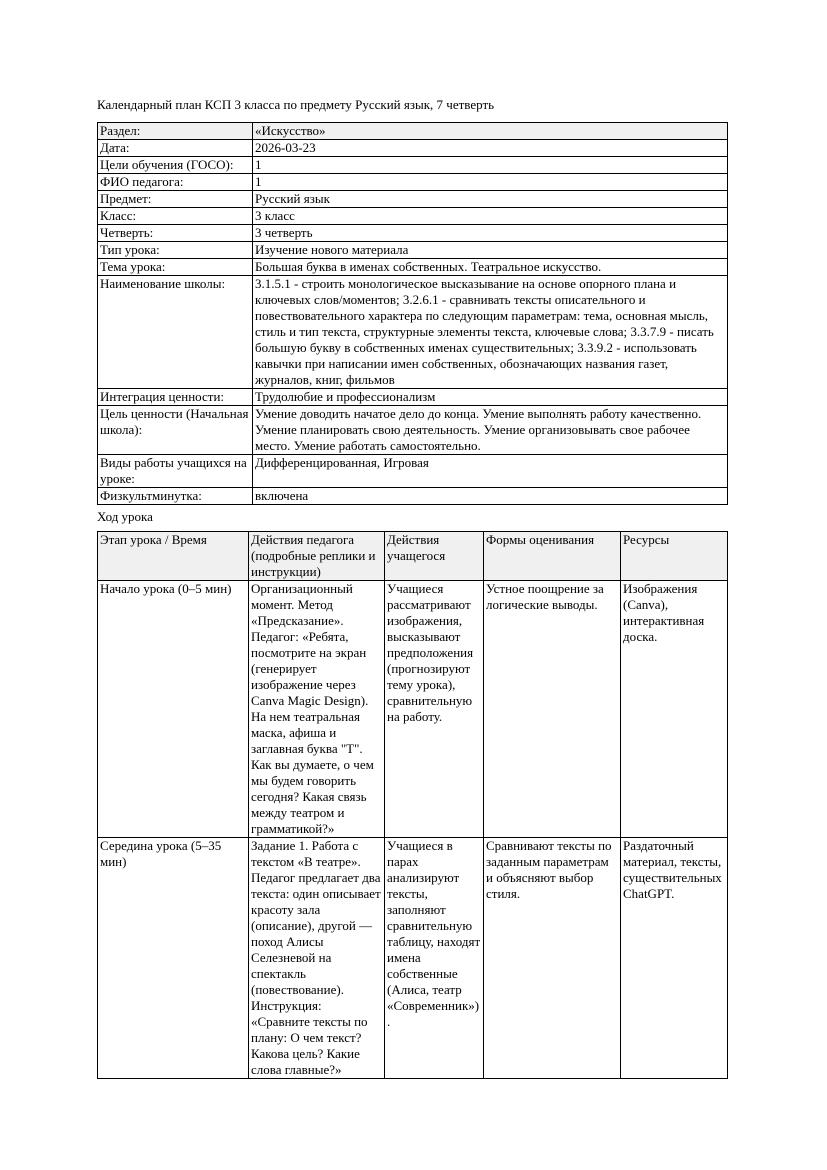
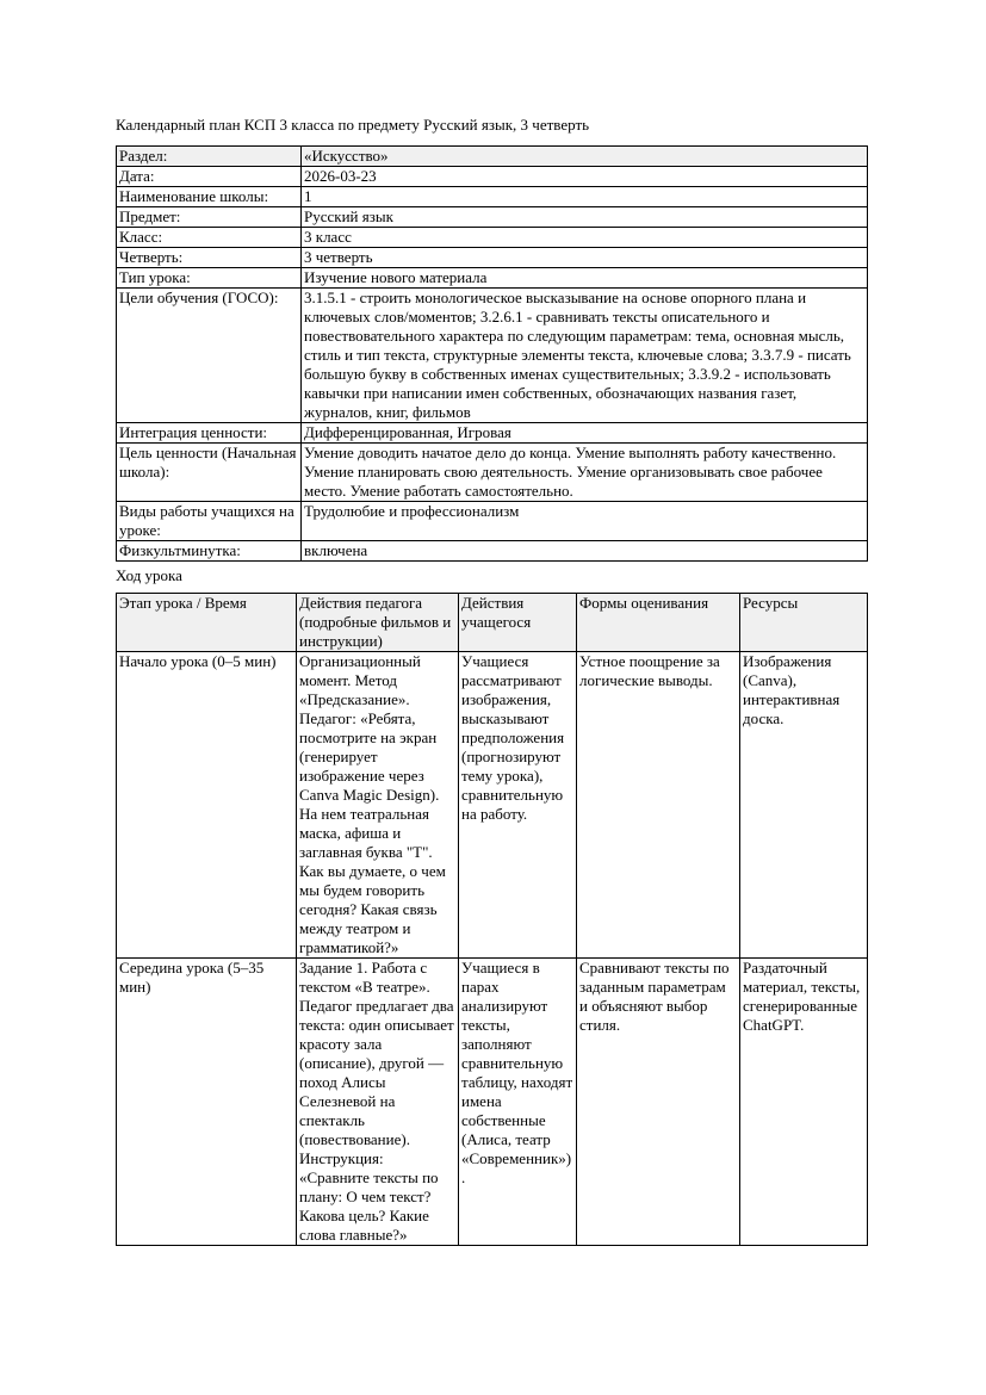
- Календарный план КСП 3 класса по предмету Русский язык, 7 четверть
+ Календарный план КСП 3 класса по предмету Русский язык, 3 четверть
  Раздел:	«Искусство»
  Дата:	2026-03-23
- Цели обучения (ГОСО):	1
+ Наименование школы:	1
- ФИО педагога:	1
  Предмет:	Русский язык
  Класс:	3 класс
  Четверть:	3 четверть
  Тип урока:	Изучение нового материала
- Тема урока:	Большая буква в именах собственных. Театральное искусство.
- Наименование школы:	3.1.5.1 - строить монологическое высказывание на основе опорного плана и ключевых слов/моментов; 3.2.6.1 - сравнивать тексты описательного и повествовательного характера по следующим параметрам: тема, основная мысль, стиль и тип текста, структурные элементы текста, ключевые слова; 3.3.7.9 - писать большую букву в собственных именах существительных; 3.3.9.2 - использовать кавычки при написании имен собственных, обозначающих названия газет, журналов, книг, фильмов
+ Цели обучения (ГОСО):	3.1.5.1 - строить монологическое высказывание на основе опорного плана и ключевых слов/моментов; 3.2.6.1 - сравнивать тексты описательного и повествовательного характера по следующим параметрам: тема, основная мысль, стиль и тип текста, структурные элементы текста, ключевые слова; 3.3.7.9 - писать большую букву в собственных именах существительных; 3.3.9.2 - использовать кавычки при написании имен собственных, обозначающих названия газет, журналов, книг, фильмов
- Интеграция ценности:	Трудолюбие и профессионализм
+ Интеграция ценности:	Дифференцированная, Игровая
  Цель ценности (Начальная школа):	Умение доводить начатое дело до конца. Умение выполнять работу качественно. Умение планировать свою деятельность. Умение организовывать свое рабочее место. Умение работать самостоятельно.
- Виды работы учащихся на уроке:	Дифференцированная, Игровая
+ Виды работы учащихся на уроке:	Трудолюбие и профессионализм
  Физкультминутка:	включена
  Ход урока
- Этап урока / Время	Действия педагога (подробные реплики и инструкции)	Действия учащегося	Формы оценивания	Ресурсы
+ Этап урока / Время	Действия педагога (подробные фильмов и инструкции)	Действия учащегося	Формы оценивания	Ресурсы
  Начало урока (0–5 мин)	Организационный момент. Метод «Предсказание». Педагог: «Ребята, посмотрите на экран (генерирует изображение через Canva Magic Design). На нем театральная маска, афиша и заглавная буква "Т". Как вы думаете, о чем мы будем говорить сегодня? Какая связь между театром и грамматикой?»	Учащиеся рассматривают изображения, высказывают предположения (прогнозируют тему урока), сравнительную на работу.	Устное поощрение за логические выводы.	Изображения (Canva), интерактивная доска.
- Середина урока (5–35 мин)	Задание 1. Работа с текстом «В театре». Педагог предлагает два текста: один описывает красоту зала (описание), другой — поход Алисы Селезневой на спектакль (повествование). Инструкция: «Сравните тексты по плану: О чем текст? Какова цель? Какие слова главные?»	Учащиеся в парах анализируют тексты, заполняют сравнительную таблицу, находят имена собственные (Алиса, театр «Современник»).	Сравнивают тексты по заданным параметрам и объясняют выбор стиля.	Раздаточный материал, тексты, существительных ChatGPT.
+ Середина урока (5–35 мин)	Задание 1. Работа с текстом «В театре». Педагог предлагает два текста: один описывает красоту зала (описание), другой — поход Алисы Селезневой на спектакль (повествование). Инструкция: «Сравните тексты по плану: О чем текст? Какова цель? Какие слова главные?»	Учащиеся в парах анализируют тексты, заполняют сравнительную таблицу, находят имена собственные (Алиса, театр «Современник»).	Сравнивают тексты по заданным параметрам и объясняют выбор стиля.	Раздаточный материал, тексты, сгенерированные ChatGPT.
